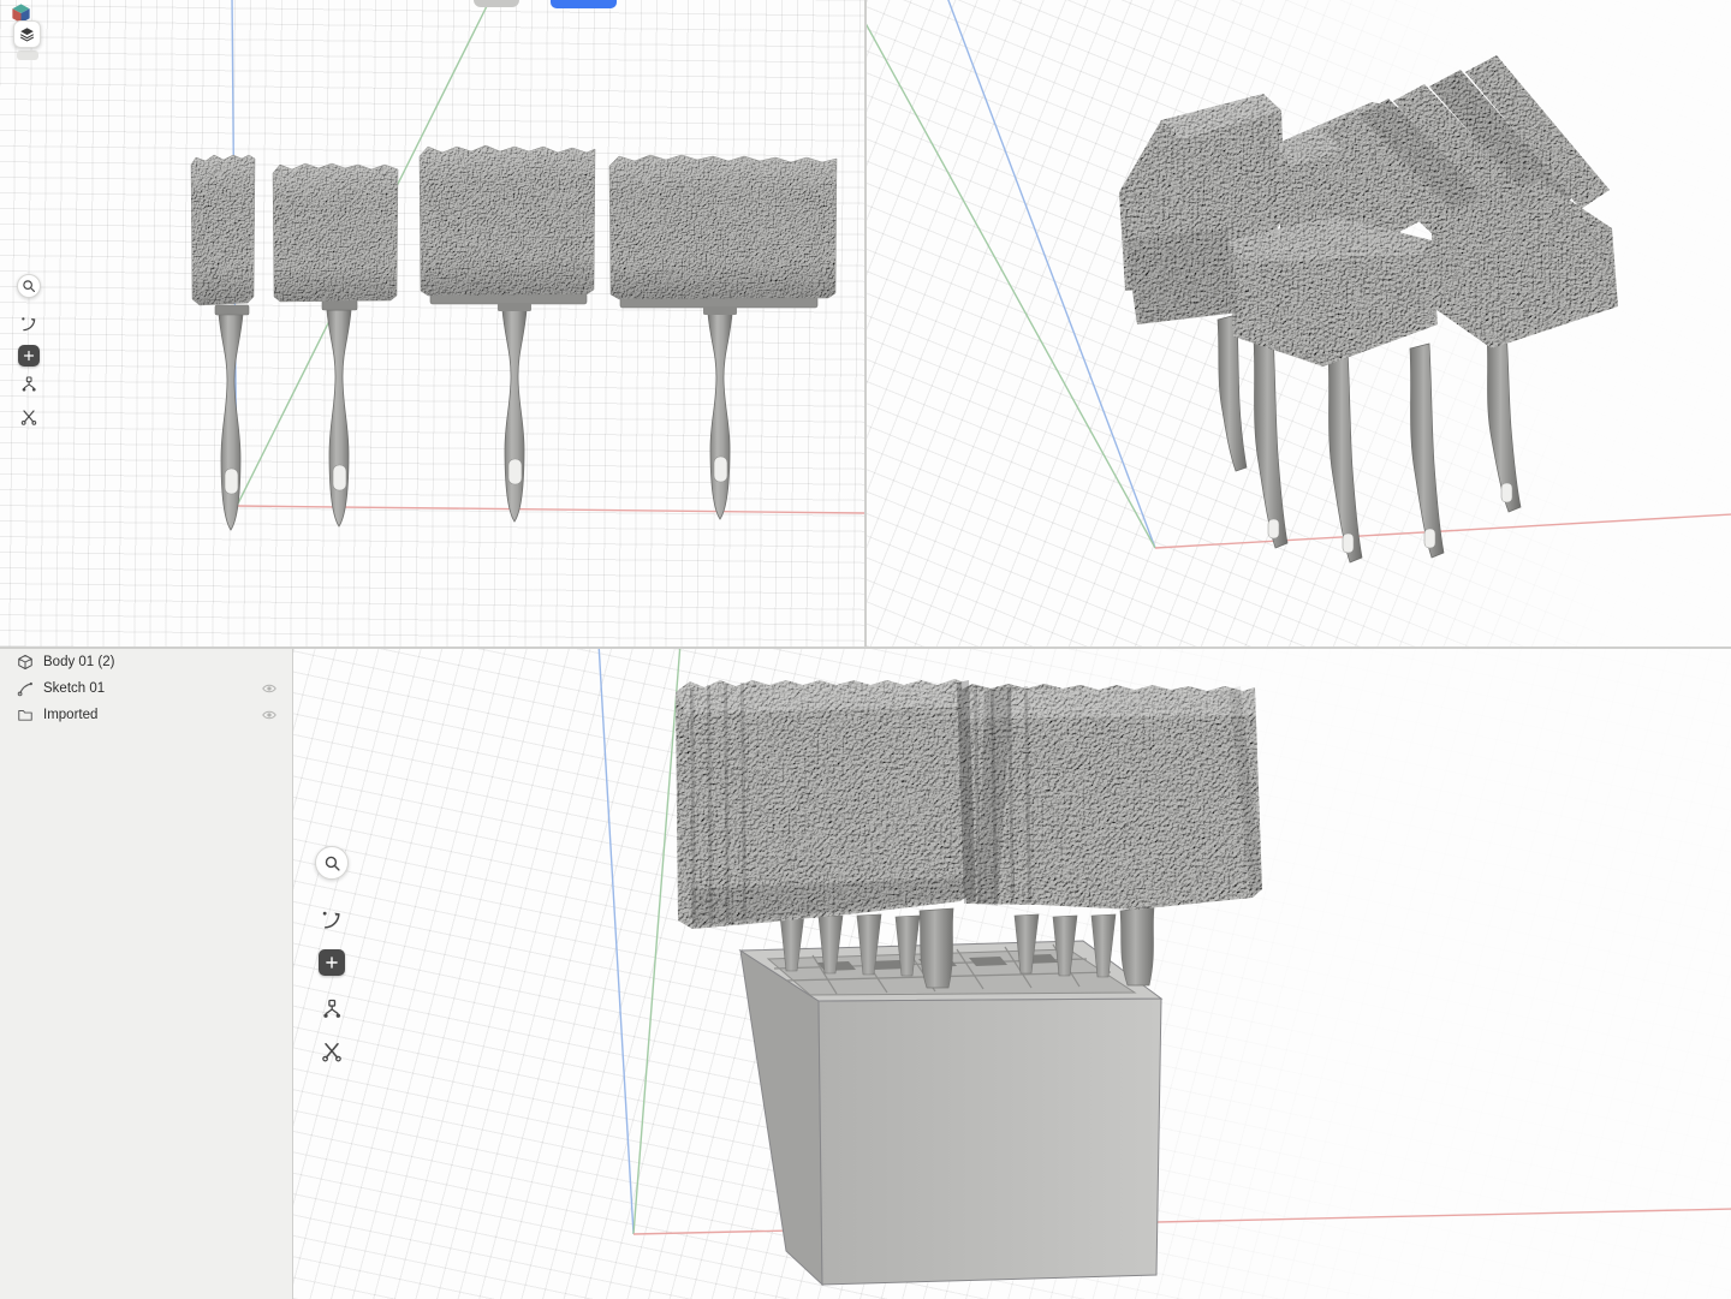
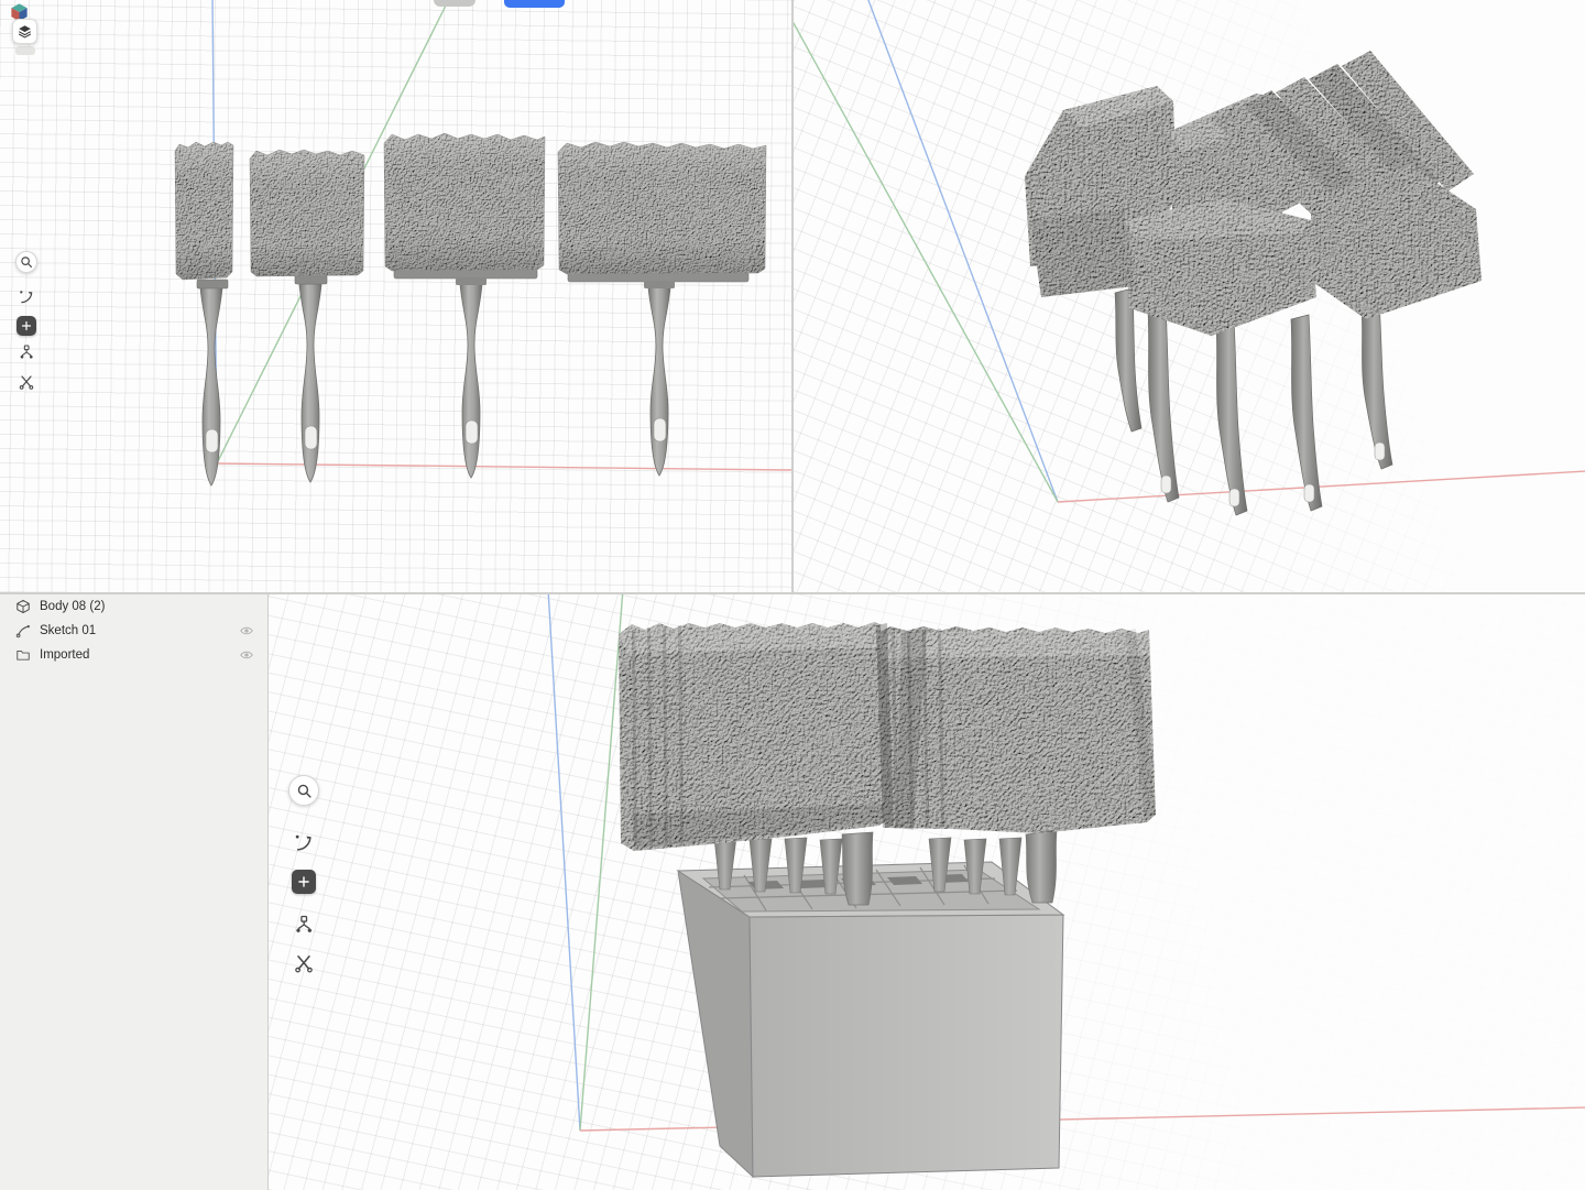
- Body 01 (2)
+ Body 08 (2)
  Sketch 01
  Imported
